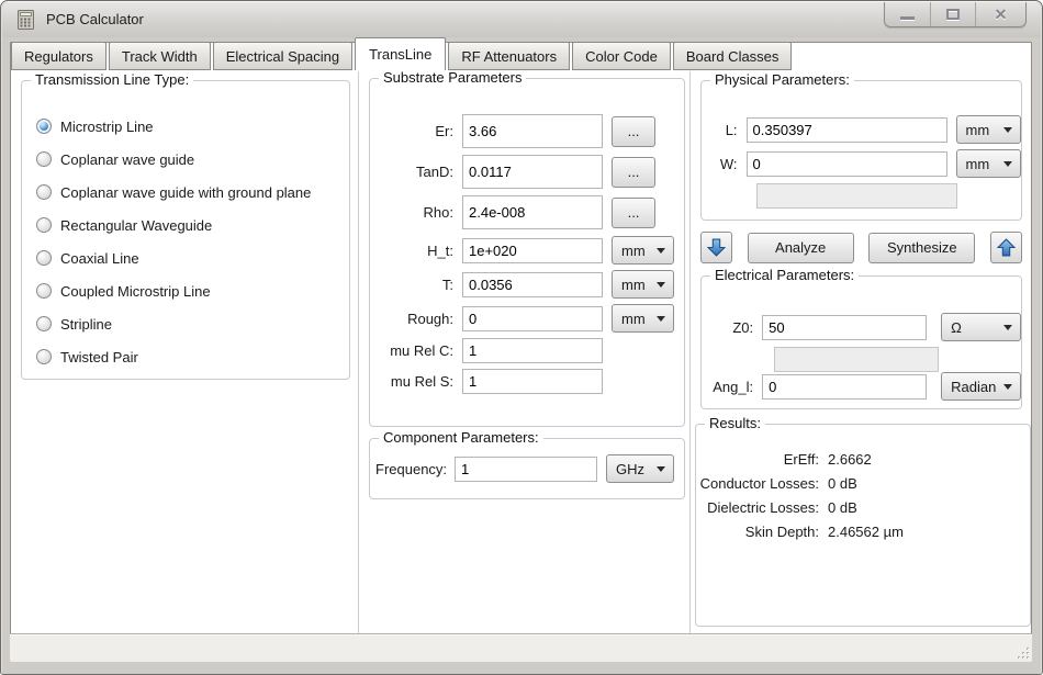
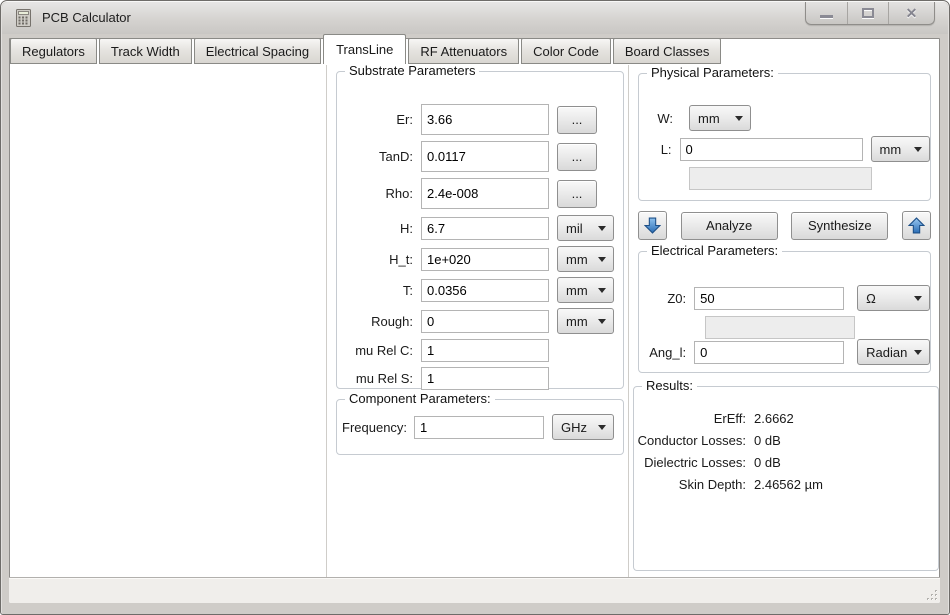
  PCB Calculator
  ✕
  Regulators
  Track Width
  Electrical Spacing
  TransLine
  RF Attenuators
  Color Code
  Board Classes
- Transmission Line Type:
- Microstrip Line
- Coplanar wave guide
- Coplanar wave guide with ground plane
- Rectangular Waveguide
- Coaxial Line
- Coupled Microstrip Line
- Stripline
- Twisted Pair
  Substrate Parameters
  Er:
  3.66
  ...
  TanD:
  0.0117
  ...
  Rho:
  2.4e-008
  ...
+ H:
+ 6.7
+ mil
  H_t:
  1e+020
  mm
  T:
  0.0356
  mm
  Rough:
  0
  mm
  mu Rel C:
  1
  mu Rel S:
  1
  Component Parameters:
  Frequency:
  1
  GHz
  Physical Parameters:
- L:
+ W:
- 0.350397
  mm
- W:
+ L:
  0
  mm
  Analyze
  Synthesize
  Electrical Parameters:
  Z0:
  50
  Ω
  Ang_l:
  0
  Radian
  Results:
  ErEff:
  2.6662
  Conductor Losses:
  0 dB
  Dielectric Losses:
  0 dB
  Skin Depth:
  2.46562 µm
